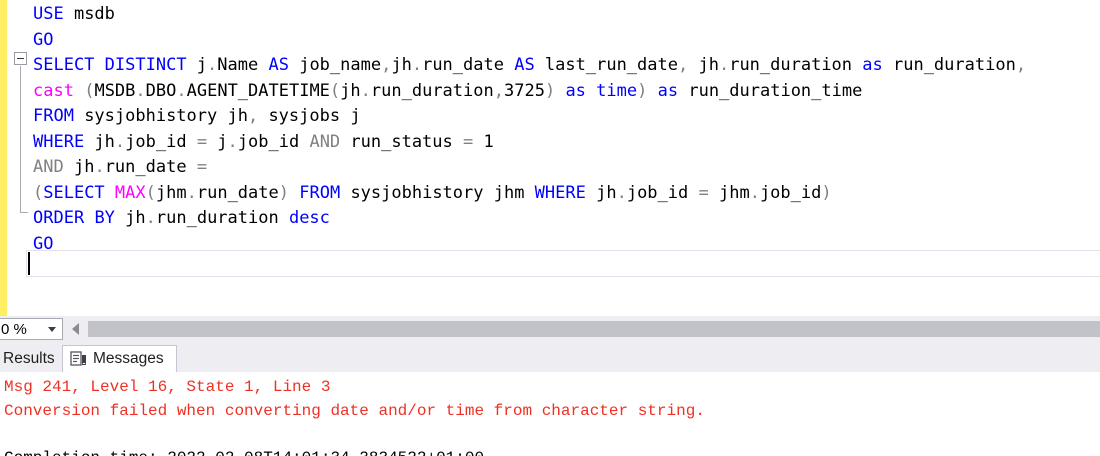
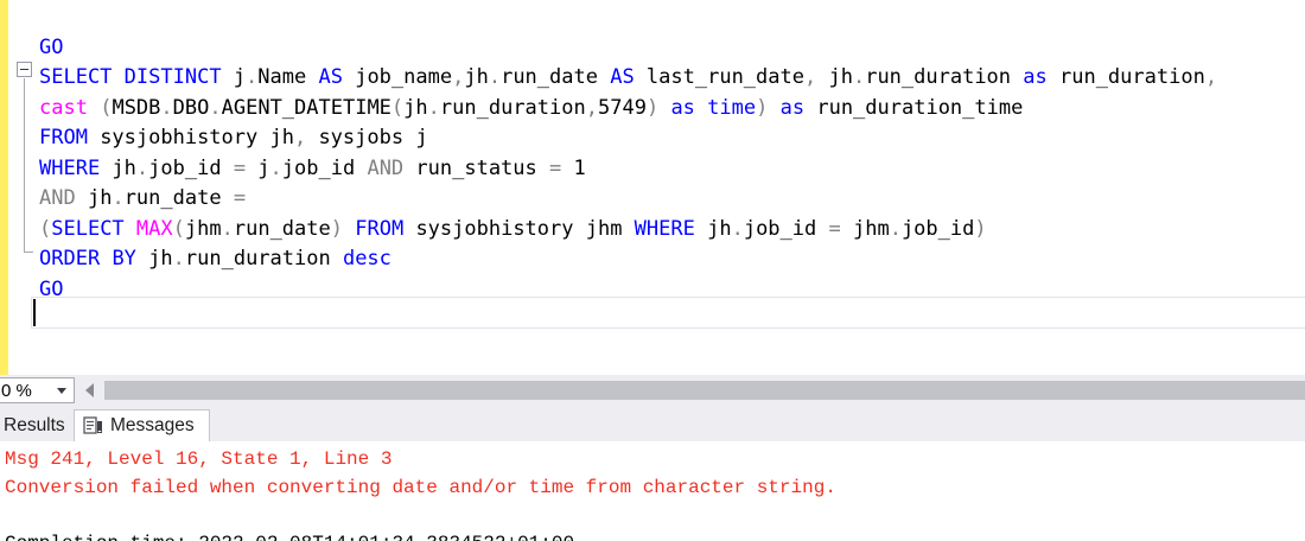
- USE msdb
  GO
  SELECT DISTINCT j.Name AS job_name,jh.run_date AS last_run_date, jh.run_duration as run_duration,
- cast (MSDB.DBO.AGENT_DATETIME(jh.run_duration,3725) as time) as run_duration_time
+ cast (MSDB.DBO.AGENT_DATETIME(jh.run_duration,5749) as time) as run_duration_time
  FROM sysjobhistory jh, sysjobs j
  WHERE jh.job_id = j.job_id AND run_status = 1
  AND jh.run_date =
  (SELECT MAX(jhm.run_date) FROM sysjobhistory jhm WHERE jh.job_id = jhm.job_id)
  ORDER BY jh.run_duration desc
  GO
  0 %
  Results
  Messages
  Msg 241, Level 16, State 1, Line 3
  Conversion failed when converting date and/or time from character string.
